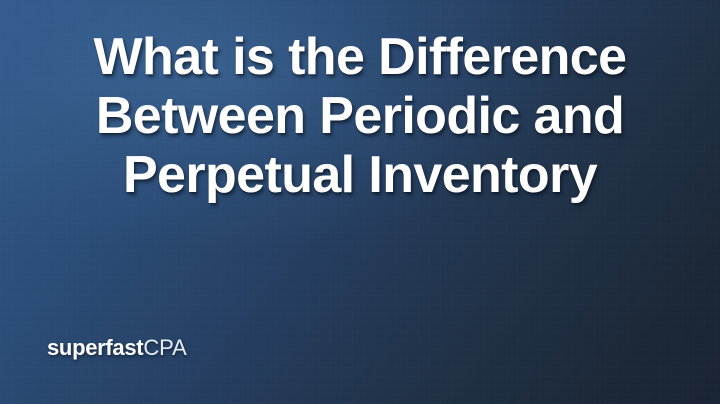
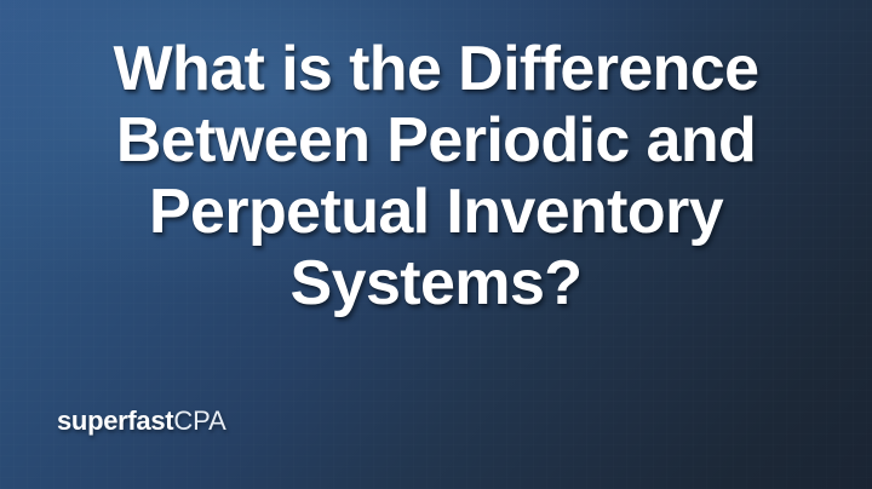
  What is the Difference
  Between Periodic and
  Perpetual Inventory
+ Systems?
  superfastCPA
